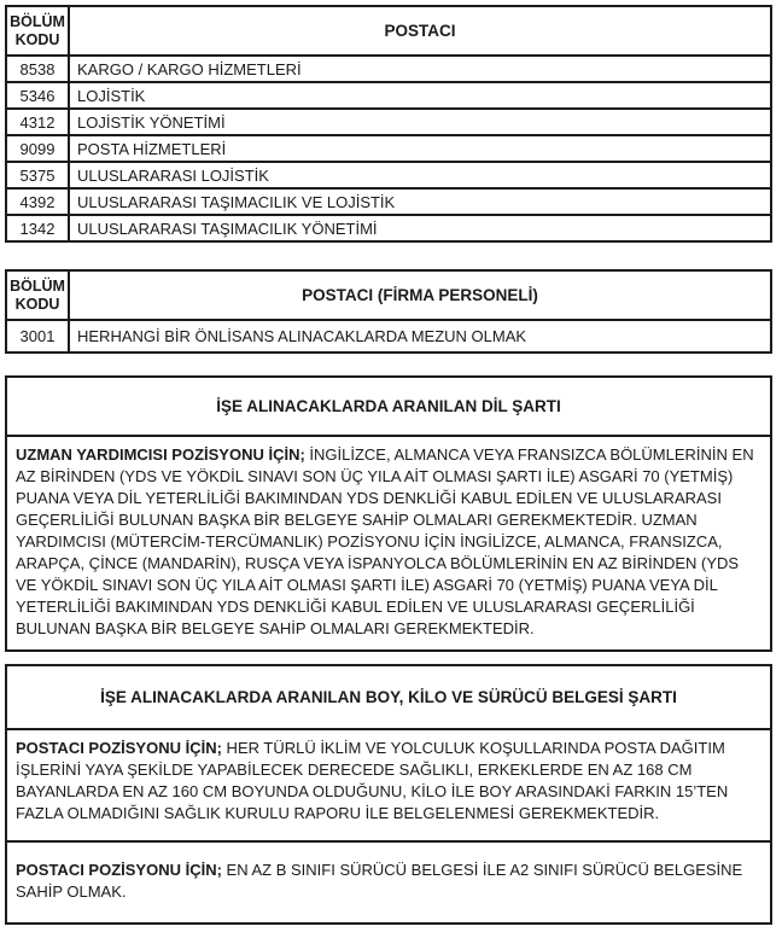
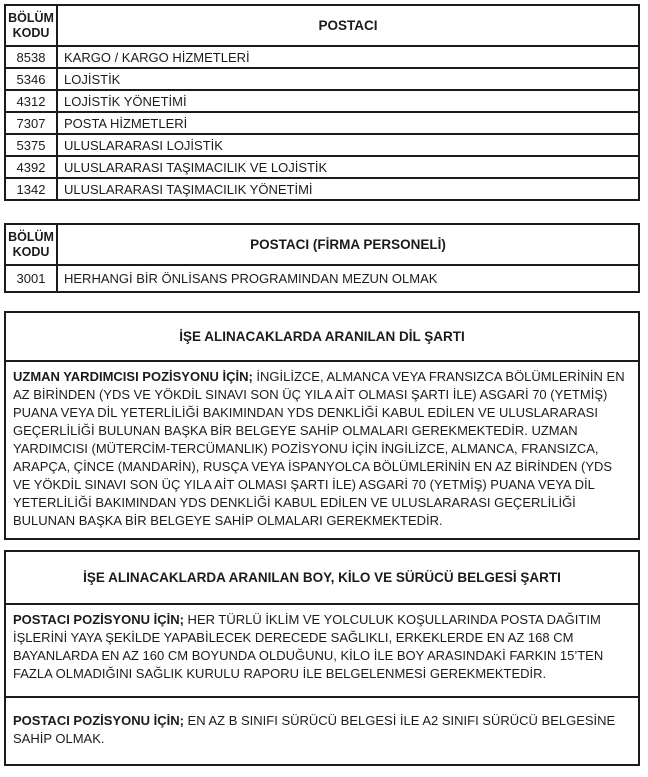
  BÖLÜM
  KODU
  POSTACI
  8538
  KARGO / KARGO HİZMETLERİ
  5346
  LOJİSTİK
  4312
  LOJİSTİK YÖNETİMİ
- 9099
+ 7307
  POSTA HİZMETLERİ
  5375
  ULUSLARARASI LOJİSTİK
  4392
  ULUSLARARASI TAŞIMACILIK VE LOJİSTİK
  1342
  ULUSLARARASI TAŞIMACILIK YÖNETİMİ
  BÖLÜM
  KODU
  POSTACI (FİRMA PERSONELİ)
  3001
- HERHANGİ BİR ÖNLİSANS ALINACAKLARDA MEZUN OLMAK
+ HERHANGİ BİR ÖNLİSANS PROGRAMINDAN MEZUN OLMAK
  İŞE ALINACAKLARDA ARANILAN DİL ŞARTI
  UZMAN YARDIMCISI POZİSYONU İÇİN; İNGİLİZCE, ALMANCA VEYA FRANSIZCA BÖLÜMLERİNİN EN AZ BİRİNDEN (YDS VE YÖKDİL SINAVI SON ÜÇ YILA AİT OLMASI ŞARTI İLE) ASGARİ 70 (YETMİŞ) PUANA VEYA DİL YETERLİLİĞİ BAKIMINDAN YDS DENKLİĞİ KABUL EDİLEN VE ULUSLARARASI GEÇERLİLİĞİ BULUNAN BAŞKA BİR BELGEYE SAHİP OLMALARI GEREKMEKTEDİR. UZMAN YARDIMCISI (MÜTERCİM-TERCÜMANLIK) POZİSYONU İÇİN İNGİLİZCE, ALMANCA, FRANSIZCA, ARAPÇA, ÇİNCE (MANDARİN), RUSÇA VEYA İSPANYOLCA BÖLÜMLERİNİN EN AZ BİRİNDEN (YDS VE YÖKDİL SINAVI SON ÜÇ YILA AİT OLMASI ŞARTI İLE) ASGARİ 70 (YETMİŞ) PUANA VEYA DİL YETERLİLİĞİ BAKIMINDAN YDS DENKLİĞİ KABUL EDİLEN VE ULUSLARARASI GEÇERLİLİĞİ BULUNAN BAŞKA BİR BELGEYE SAHİP OLMALARI GEREKMEKTEDİR.
  İŞE ALINACAKLARDA ARANILAN BOY, KİLO VE SÜRÜCÜ BELGESİ ŞARTI
  POSTACI POZİSYONU İÇİN; HER TÜRLÜ İKLİM VE YOLCULUK KOŞULLARINDA POSTA DAĞITIM İŞLERİNİ YAYA ŞEKİLDE YAPABİLECEK DERECEDE SAĞLIKLI, ERKEKLERDE EN AZ 168 CM BAYANLARDA EN AZ 160 CM BOYUNDA OLDUĞUNU, KİLO İLE BOY ARASINDAKİ FARKIN 15’TEN FAZLA OLMADIĞINI SAĞLIK KURULU RAPORU İLE BELGELENMESİ GEREKMEKTEDİR.
  POSTACI POZİSYONU İÇİN; EN AZ B SINIFI SÜRÜCÜ BELGESİ İLE A2 SINIFI SÜRÜCÜ BELGESİNE SAHİP OLMAK.
